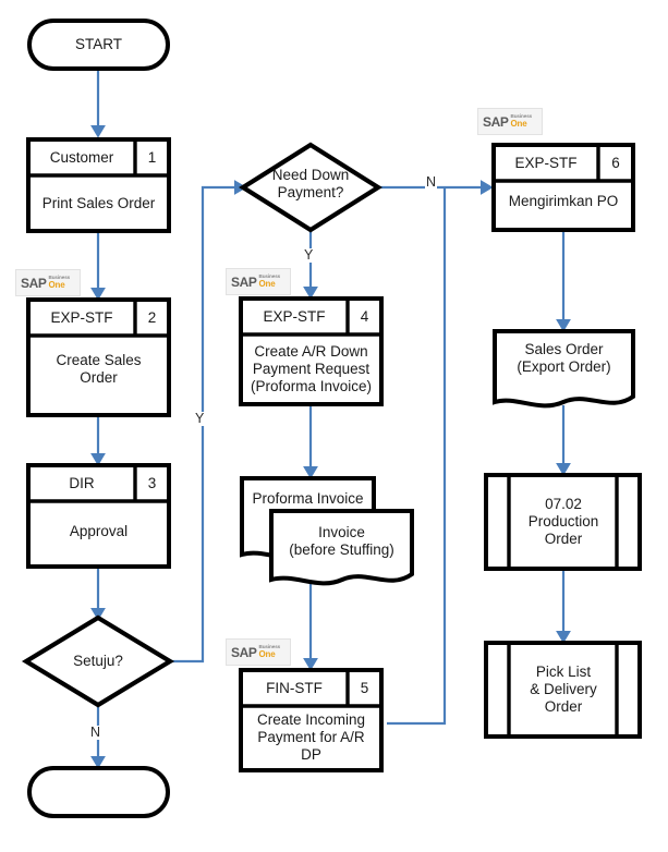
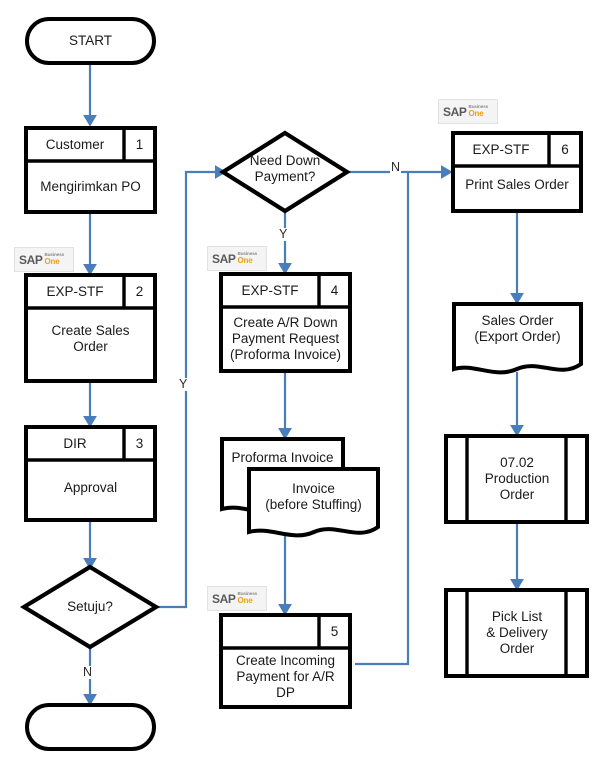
  SAP
  One
  SAP
  One
  SAP
  One
  SAP
  One
  START
  Customer
  1
- Print Sales Order
+ Mengirimkan PO
  EXP-STF
  2
  Create Sales
  Order
  DIR
  3
  Approval
  Setuju?
  Need Down
  Payment?
  EXP-STF
  4
  Create A/R Down
  Payment Request
  (Proforma Invoice)
  Proforma Invoice
  Invoice
  (before Stuffing)
- FIN-STF
  5
  Create Incoming
  Payment for A/R
  DP
  EXP-STF
  6
- Mengirimkan PO
+ Print Sales Order
  Sales Order
  (Export Order)
  07.02
  Production
  Order
  Pick List
  & Delivery
  Order
  N
  Y
  Y
  N
